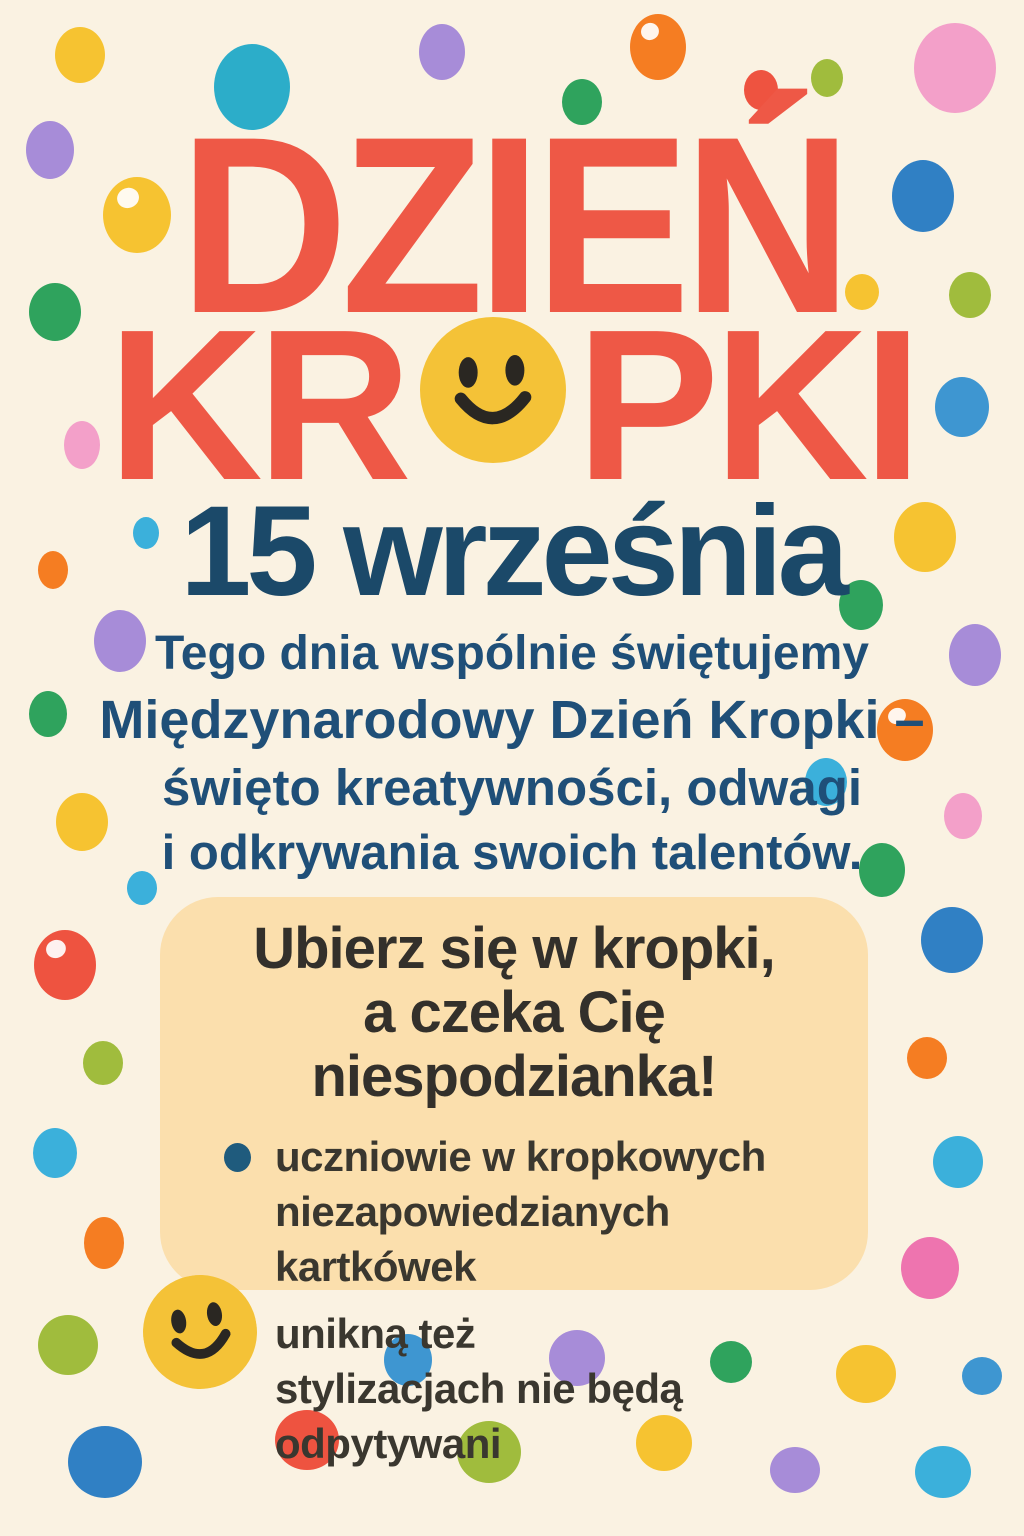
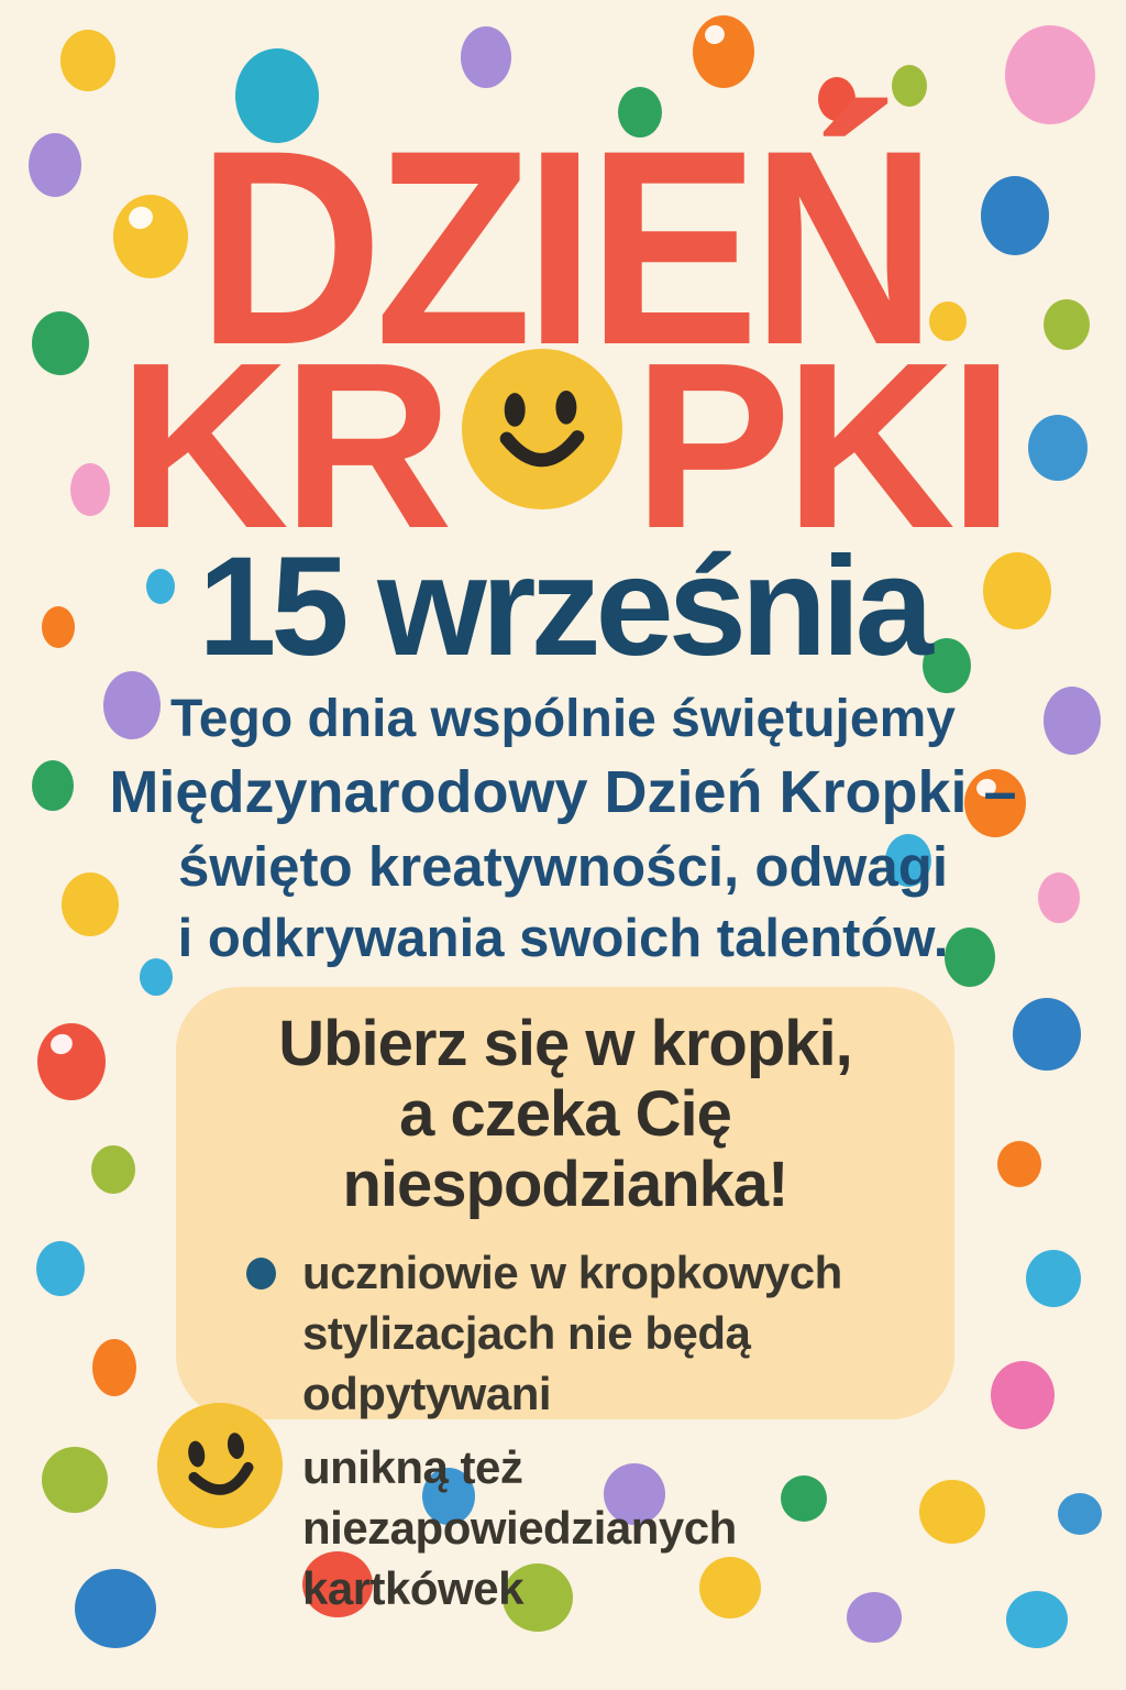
  DZIEŃ
  KR
  PKI
  15 września
  Tego dnia wspólnie świętujemy
  Międzynarodowy Dzień Kropki –
  święto kreatywności, odwagi
  i odkrywania swoich talentów.
  Ubierz się w kropki,
  a czeka Cię niespodzianka!
  uczniowie w kropkowych
- niezapowiedzianych kartkówek
+ stylizacjach nie będą odpytywani
  unikną też
- stylizacjach nie będą odpytywani
+ niezapowiedzianych kartkówek
